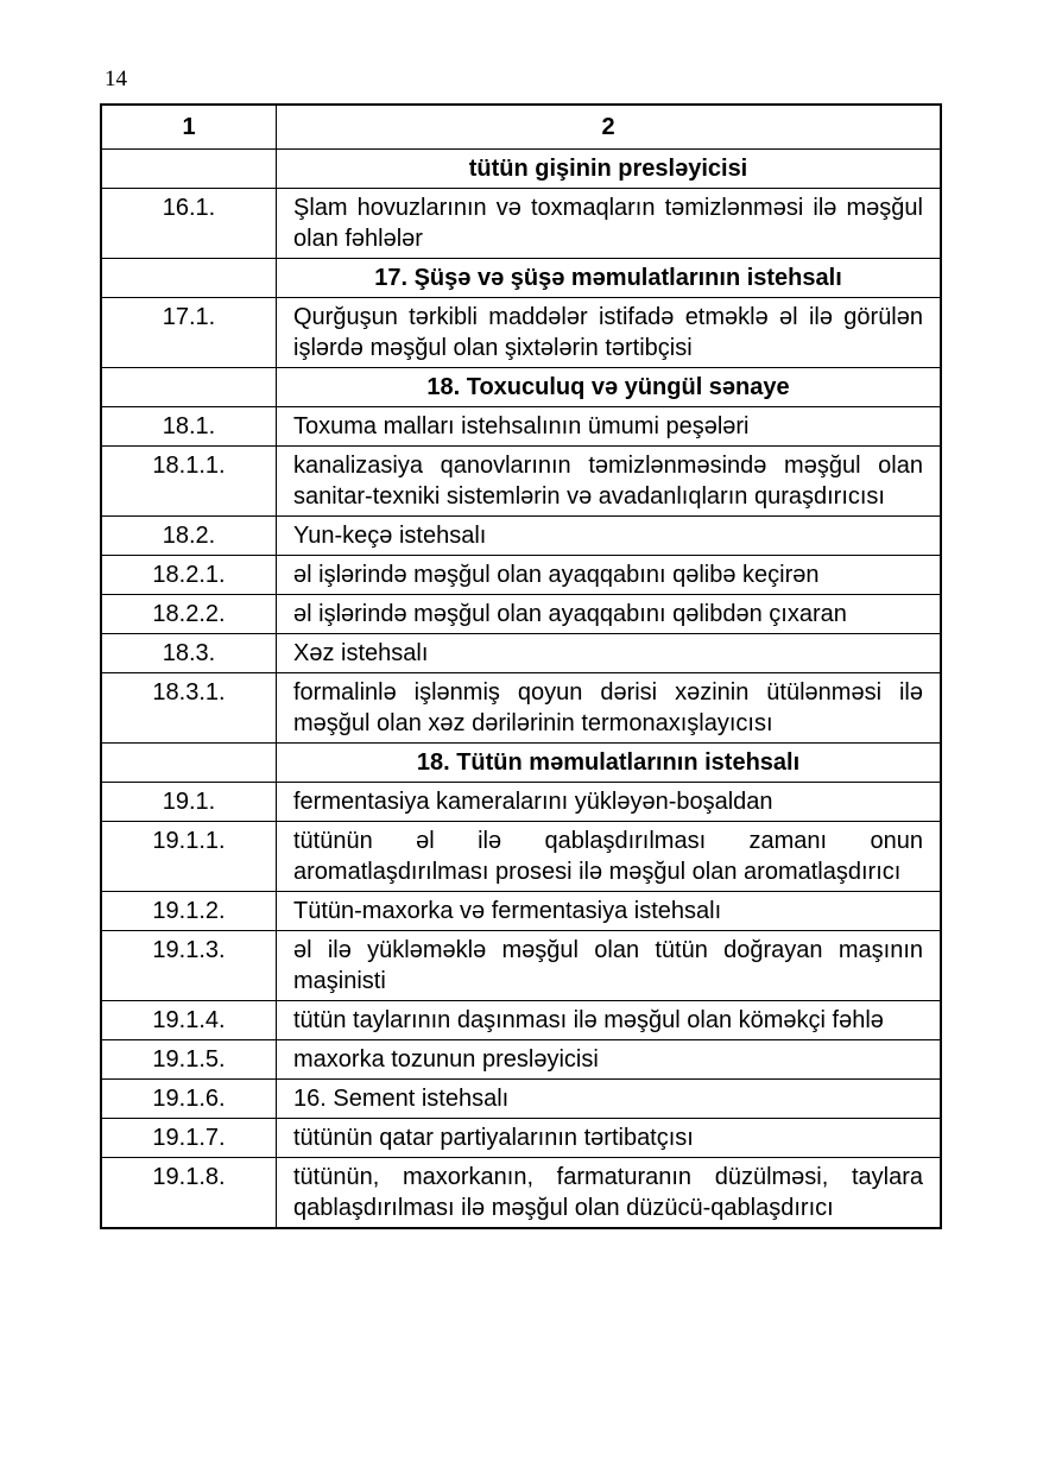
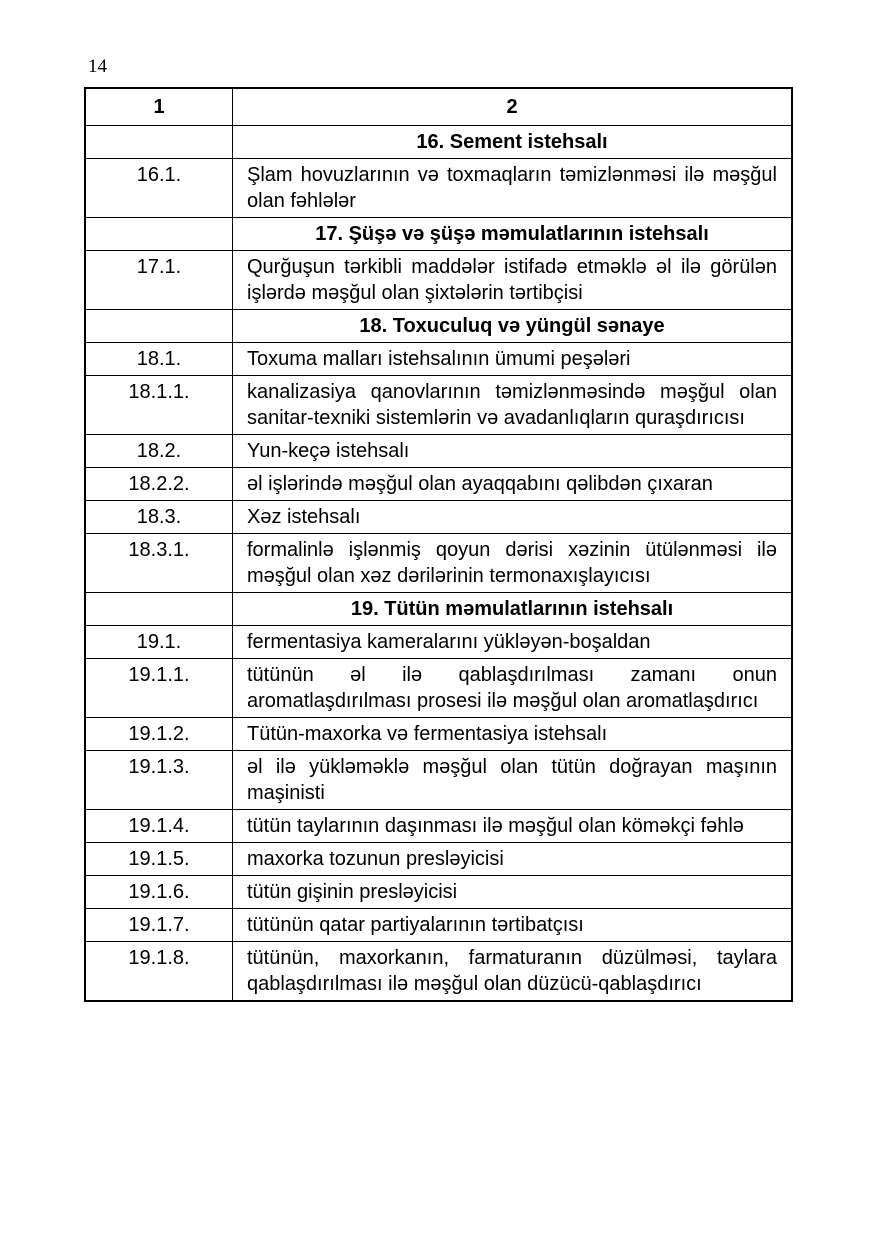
  14
  1	2
- 	tütün gişinin presləyicisi
+ 	16. Sement istehsalı
  16.1.	Şlam hovuzlarının və toxmaqların təmizlənməsi ilə məşğul olan fəhlələr
  	17. Şüşə və şüşə məmulatlarının istehsalı
  17.1.	Qurğuşun tərkibli maddələr istifadə etməklə əl ilə görülən işlərdə məşğul olan şixtələrin tərtibçisi
  	18. Toxuculuq və yüngül sənaye
  18.1.	Toxuma malları istehsalının ümumi peşələri
  18.1.1.	kanalizasiya qanovlarının təmizlənməsində məşğul olan sanitar-texniki sistemlərin və avadanlıqların quraşdırıcısı
  18.2.	Yun-keçə istehsalı
- 18.2.1.	əl işlərində məşğul olan ayaqqabını qəlibə keçirən
  18.2.2.	əl işlərində məşğul olan ayaqqabını qəlibdən çıxaran
  18.3.	Xəz istehsalı
  18.3.1.	formalinlə işlənmiş qoyun dərisi xəzinin ütülənməsi ilə məşğul olan xəz dərilərinin termonaxışlayıcısı
- 	18. Tütün məmulatlarının istehsalı
+ 	19. Tütün məmulatlarının istehsalı
  19.1.	fermentasiya kameralarını yükləyən-boşaldan
  19.1.1.	tütünün əl ilə qablaşdırılması zamanı onun aromatlaşdırılması prosesi ilə məşğul olan aromatlaşdırıcı
  19.1.2.	Tütün-maxorka və fermentasiya istehsalı
  19.1.3.	əl ilə yükləməklə məşğul olan tütün doğrayan maşının maşinisti
  19.1.4.	tütün taylarının daşınması ilə məşğul olan köməkçi fəhlə
  19.1.5.	maxorka tozunun presləyicisi
- 19.1.6.	16. Sement istehsalı
+ 19.1.6.	tütün gişinin presləyicisi
  19.1.7.	tütünün qatar partiyalarının tərtibatçısı
  19.1.8.	tütünün, maxorkanın, farmaturanın düzülməsi, taylara qablaşdırılması ilə məşğul olan düzücü-qablaşdırıcı
